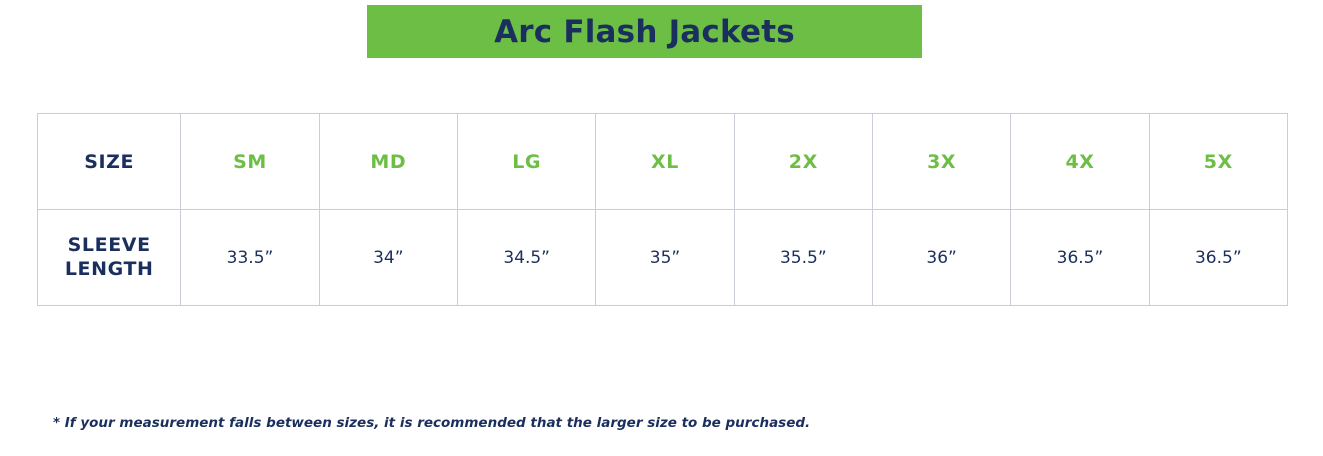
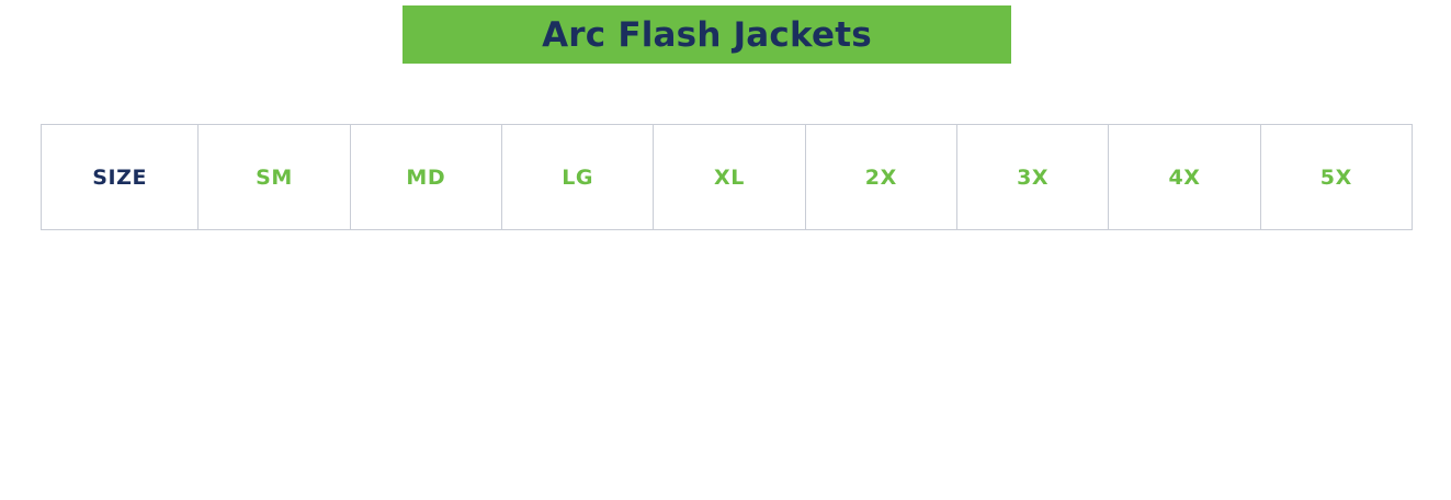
  Arc Flash Jackets
  SIZE	SM	MD	LG	XL	2X	3X	4X	5X
- SLEEVE LENGTH	33.5”	34”	34.5”	35”	35.5”	36”	36.5”	36.5”
- * If your measurement falls between sizes, it is recommended that the larger size to be purchased.
